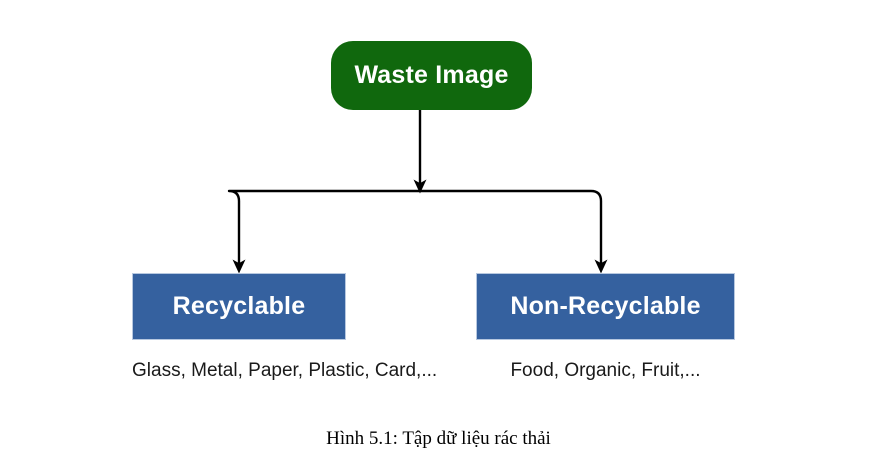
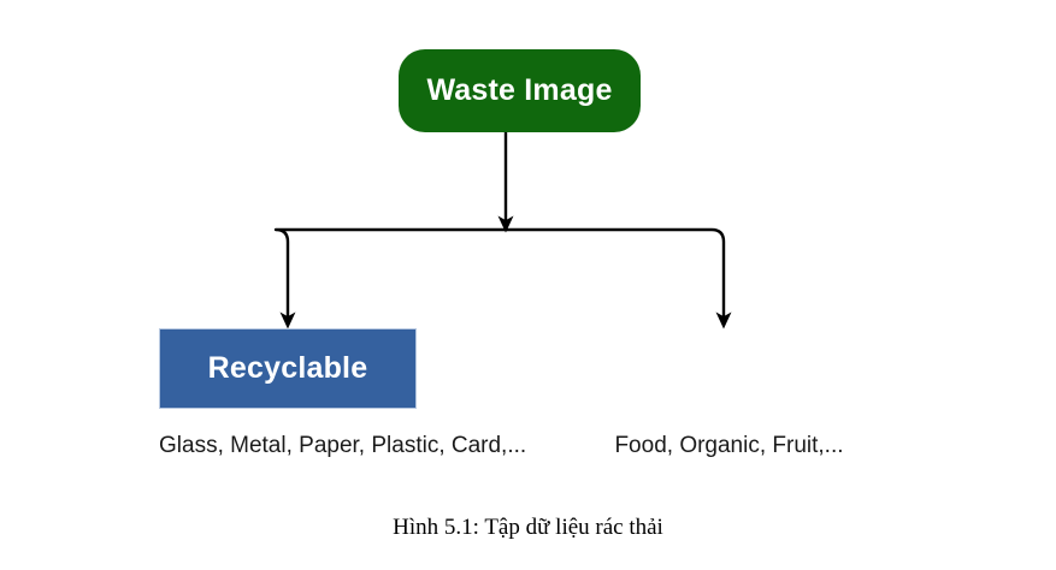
  Waste Image
  Recyclable
- Non-Recyclable
  Glass, Metal, Paper, Plastic, Card,...
  Food, Organic, Fruit,...
  Hình 5.1: Tập dữ liệu rác thải
